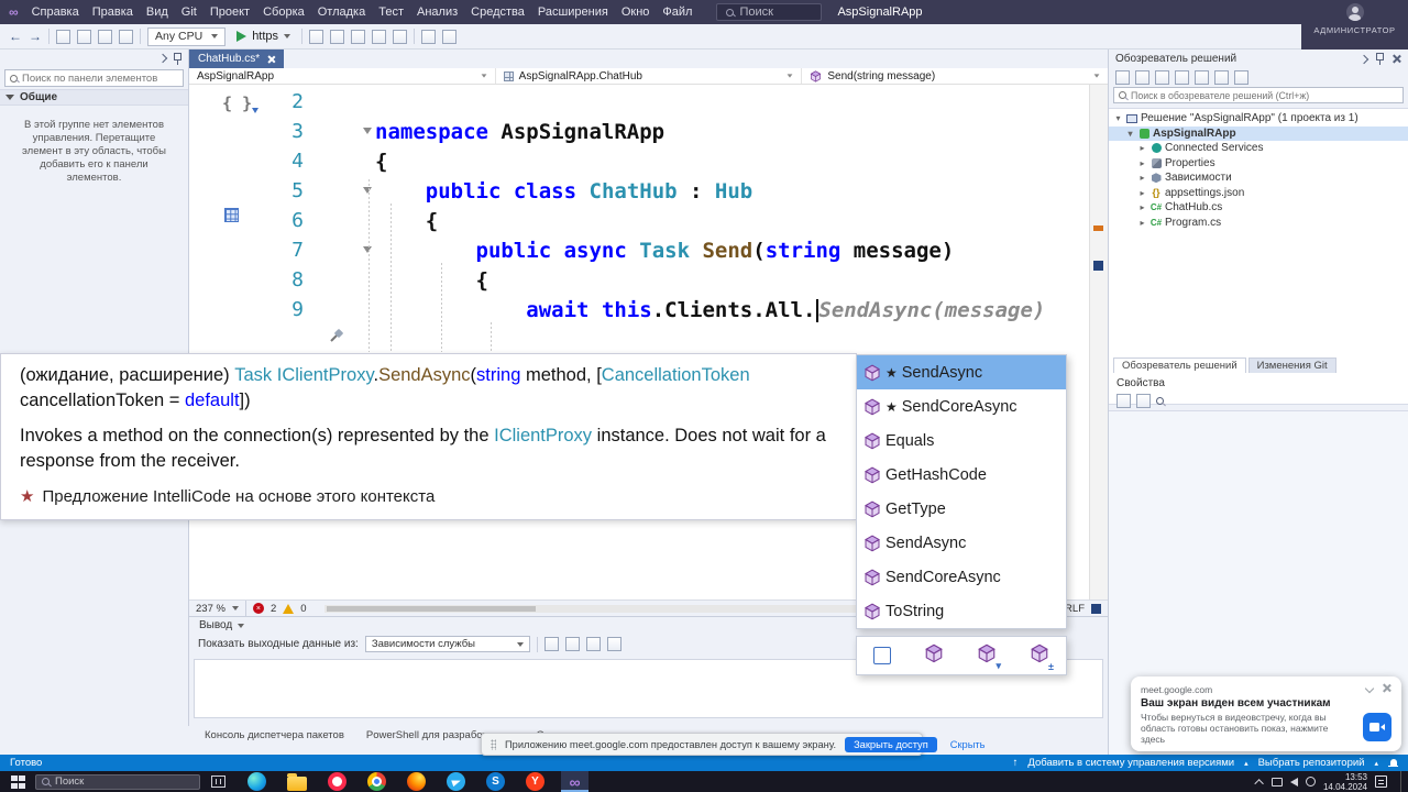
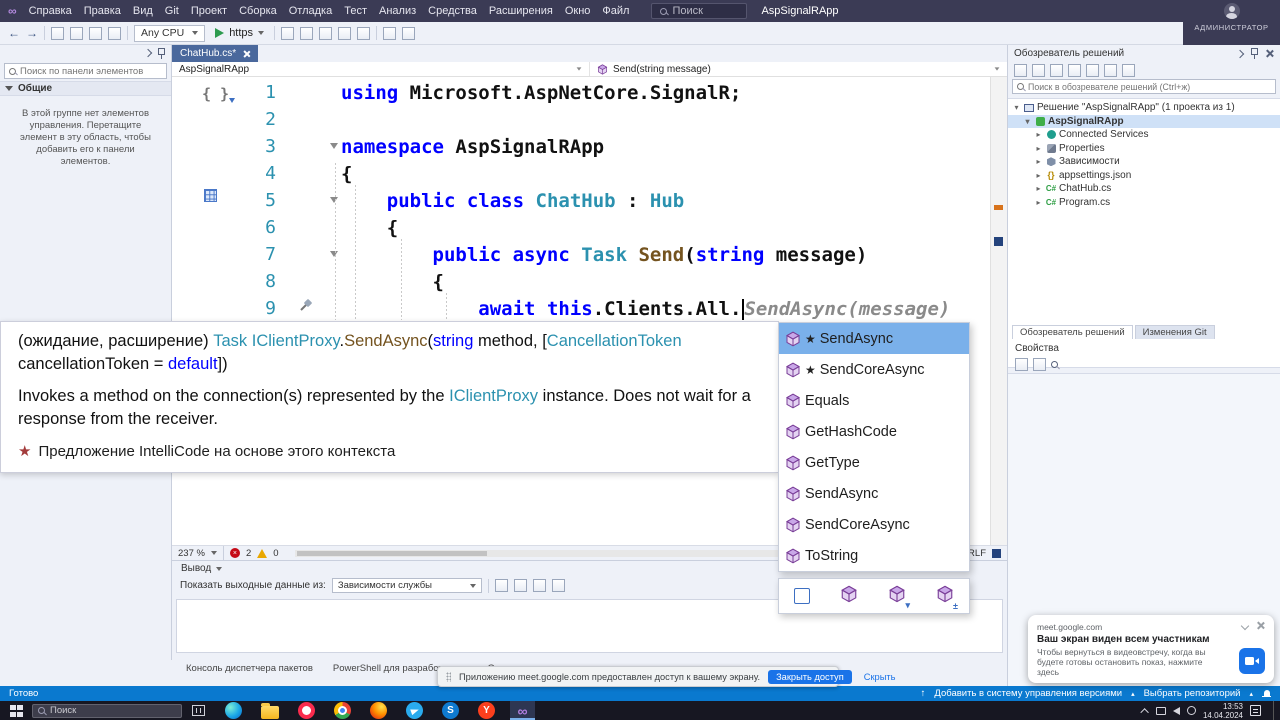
  ∞
  Справка
  Правка
  Вид
  Git
  Проект
  Сборка
  Отладка
  Тест
  Анализ
  Средства
  Расширения
  Окно
  Файл
  Поиск
  AspSignalRApp
  АДМИНИСТРАТОР
  ←
  →
  Any CPU
  https
  Поиск по панели элементов
  Общие
  В этой группе нет элементов управления. Перетащите элемент в эту область, чтобы добавить его к панели элементов.
  ChatHub.cs*
  AspSignalRApp
- AspSignalRApp.ChatHub
  Send(string message)
+ 1
+ using Microsoft.AspNetCore.SignalR;
  2
  3
  namespace AspSignalRApp
  4
  {
  5
  public class ChatHub : Hub
  6
  {
  7
  public async Task Send(string message)
  8
  {
  9
  await this.Clients.All. SendAsync(message)
  { }
  237 %
  2
  0
  RLF
  (ожидание, расширение) Task IClientProxy.SendAsync(string method, [CancellationToken cancellationToken = default])
  Invokes a method on the connection(s) represented by the IClientProxy instance. Does not wait for a response from the receiver.
  ★ Предложение IntelliCode на основе этого контекста
  ★
  SendAsync
  ★
  SendCoreAsync
  Equals
  GetHashCode
  GetType
  SendAsync
  SendCoreAsync
  ToString
  ▾
  ±
  Вывод
  Показать выходные данные из:
  Зависимости службы
  Консоль диспетчера пакетов
  PowerShell для разрабо
  Обозреватель решений
  Поиск в обозревателе решений (Ctrl+ж)
  ▾
  Решение "AspSignalRApp" (1 проекта из 1)
  ▾
  AspSignalRApp
  ▸
  Connected Services
  ▸
  Properties
  ▸
  Зависимости
  ▸
  {}
  appsettings.json
  ▸
  C#
  ChatHub.cs
  ▸
  C#
  Program.cs
  Обозреватель решений
  Изменения Git
  Свойства
  Приложению meet.google.com предоставлен доступ к вашему экрану.
  Закрыть доступ
  Скрыть
  Готово
  ↑
  Добавить в систему управления версиями
  Выбрать репозиторий
  meet.google.com
  Ваш экран виден всем участникам
- Чтобы вернуться в видеовстречу, когда вы область готовы остановить показ, нажмите здесь
+ Чтобы вернуться в видеовстречу, когда вы будете готовы остановить показ, нажмите здесь
  Поиск
  13:53
  14.04.2024
